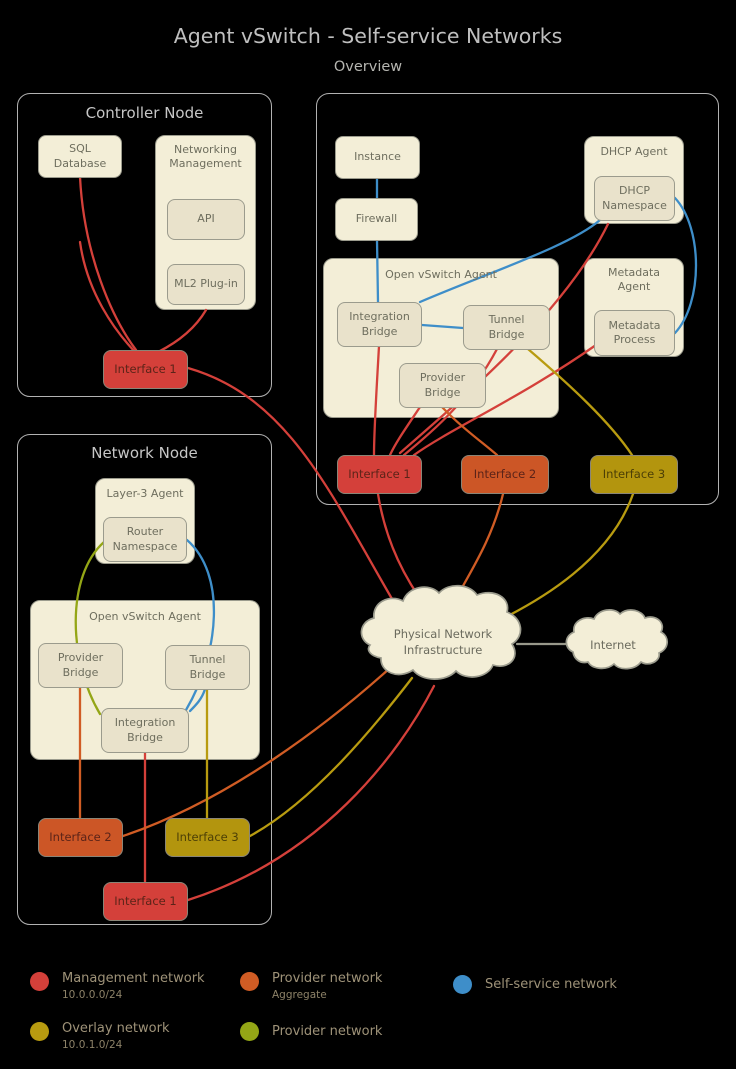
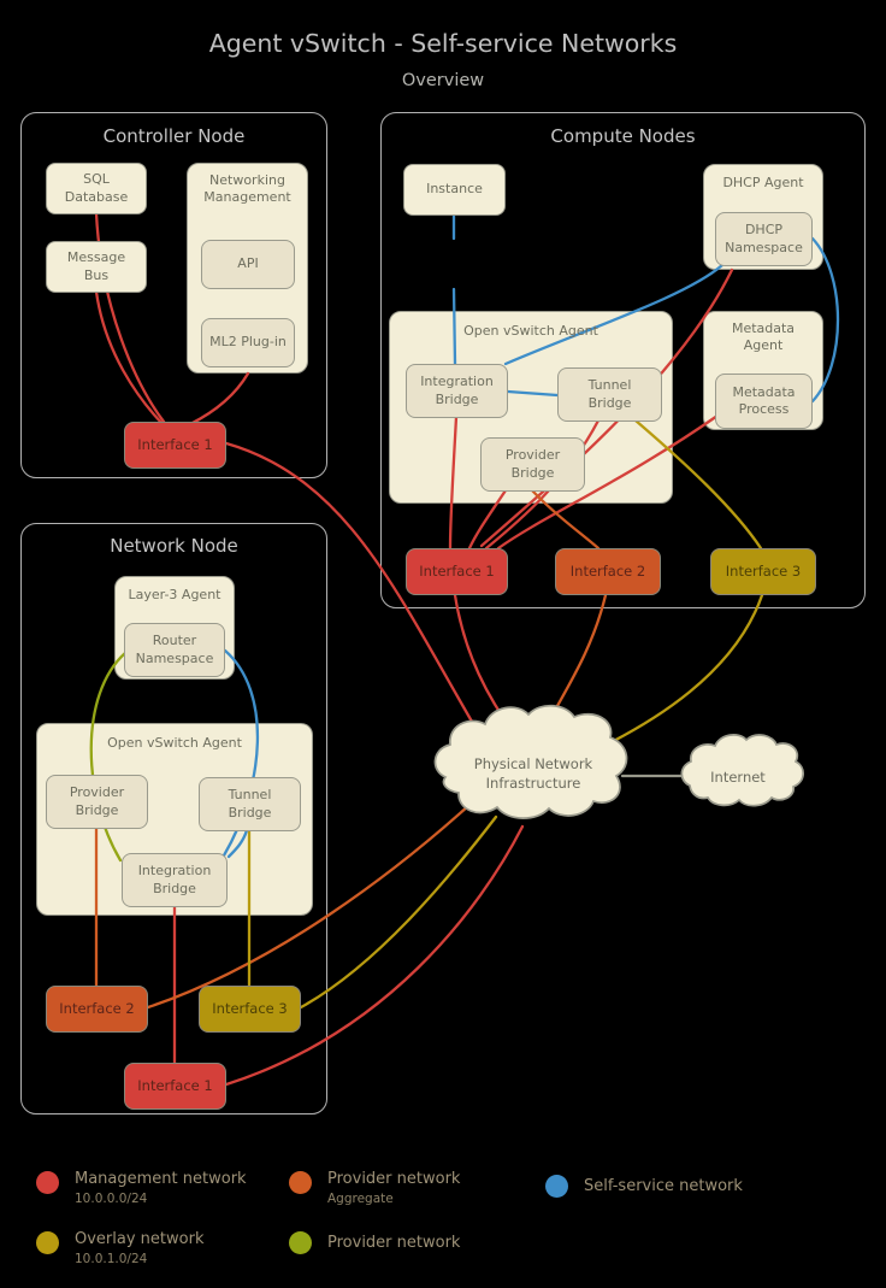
  Agent vSwitch - Self-service Networks
  Overview
  Controller Node
+ Compute Nodes
  Network Node
  Networking
  Management
  DHCP Agent
  Open vSwitch Agent
  Metadata
  Agent
  Layer-3 Agent
  Open vSwitch Agent
  SQL
  Database
+ Message
+ Bus
  API
  ML2 Plug-in
  Interface 1
  Instance
- Firewall
  DHCP
  Namespace
  Integration
  Bridge
  Tunnel
  Bridge
  Provider
  Bridge
  Metadata
  Process
  Interface 1
  Interface 2
  Interface 3
  Router
  Namespace
  Provider
  Bridge
  Tunnel
  Bridge
  Integration
  Bridge
  Interface 2
  Interface 3
  Interface 1
  Physical Network
  Infrastructure
  Internet
  Management network
  10.0.0.0/24
  Provider network
  Aggregate
  Self-service network
  Overlay network
  10.0.1.0/24
  Provider network
